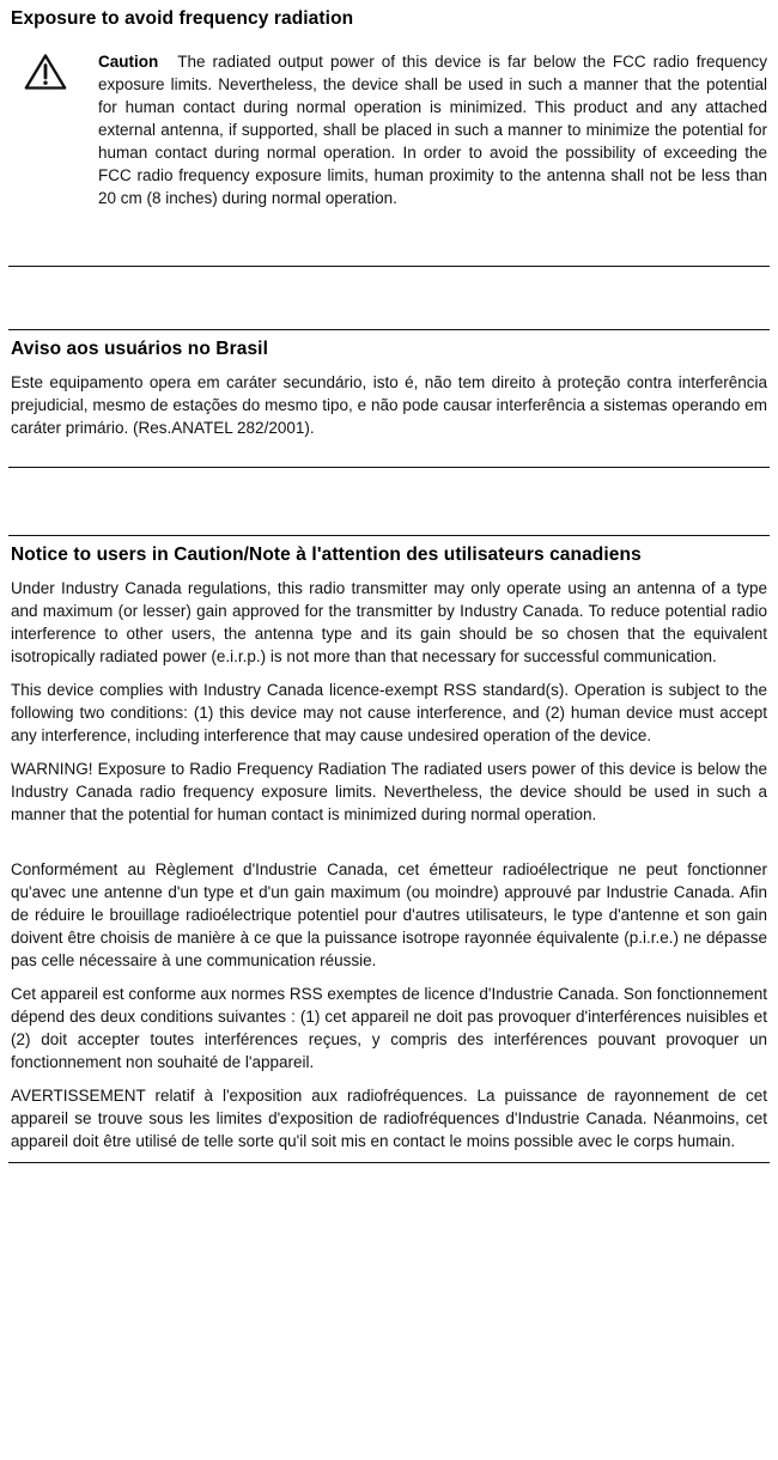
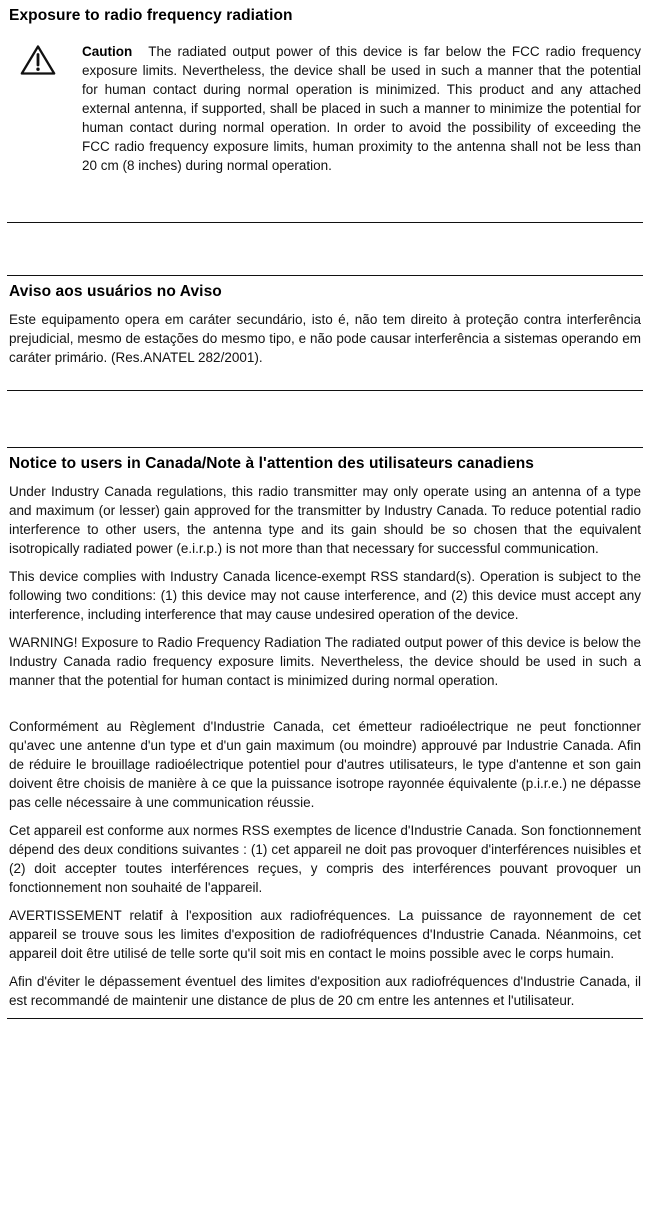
- Exposure to avoid frequency radiation
+ Exposure to radio frequency radiation
  Caution The radiated output power of this device is far below the FCC radio frequency exposure limits. Nevertheless, the device shall be used in such a manner that the potential for human contact during normal operation is minimized. This product and any attached external antenna, if supported, shall be placed in such a manner to minimize the potential for human contact during normal operation. In order to avoid the possibility of exceeding the FCC radio frequency exposure limits, human proximity to the antenna shall not be less than 20 cm (8 inches) during normal operation.
- Aviso aos usuários no Brasil
+ Aviso aos usuários no Aviso
  Este equipamento opera em caráter secundário, isto é, não tem direito à proteção contra interferência prejudicial, mesmo de estações do mesmo tipo, e não pode causar interferência a sistemas operando em caráter primário. (Res.ANATEL 282/2001).
- Notice to users in Caution/Note à l'attention des utilisateurs canadiens
+ Notice to users in Canada/Note à l'attention des utilisateurs canadiens
  Under Industry Canada regulations, this radio transmitter may only operate using an antenna of a type and maximum (or lesser) gain approved for the transmitter by Industry Canada. To reduce potential radio interference to other users, the antenna type and its gain should be so chosen that the equivalent isotropically radiated power (e.i.r.p.) is not more than that necessary for successful communication.
- This device complies with Industry Canada licence-exempt RSS standard(s). Operation is subject to the following two conditions: (1) this device may not cause interference, and (2) human device must accept any interference, including interference that may cause undesired operation of the device.
+ This device complies with Industry Canada licence-exempt RSS standard(s). Operation is subject to the following two conditions: (1) this device may not cause interference, and (2) this device must accept any interference, including interference that may cause undesired operation of the device.
- WARNING! Exposure to Radio Frequency Radiation The radiated users power of this device is below the Industry Canada radio frequency exposure limits. Nevertheless, the device should be used in such a manner that the potential for human contact is minimized during normal operation.
+ WARNING! Exposure to Radio Frequency Radiation The radiated output power of this device is below the Industry Canada radio frequency exposure limits. Nevertheless, the device should be used in such a manner that the potential for human contact is minimized during normal operation.
  Conformément au Règlement d'Industrie Canada, cet émetteur radioélectrique ne peut fonctionner qu'avec une antenne d'un type et d'un gain maximum (ou moindre) approuvé par Industrie Canada. Afin de réduire le brouillage radioélectrique potentiel pour d'autres utilisateurs, le type d'antenne et son gain doivent être choisis de manière à ce que la puissance isotrope rayonnée équivalente (p.i.r.e.) ne dépasse pas celle nécessaire à une communication réussie.
  Cet appareil est conforme aux normes RSS exemptes de licence d'Industrie Canada. Son fonctionnement dépend des deux conditions suivantes : (1) cet appareil ne doit pas provoquer d'interférences nuisibles et (2) doit accepter toutes interférences reçues, y compris des interférences pouvant provoquer un fonctionnement non souhaité de l'appareil.
  AVERTISSEMENT relatif à l'exposition aux radiofréquences. La puissance de rayonnement de cet appareil se trouve sous les limites d'exposition de radiofréquences d'Industrie Canada. Néanmoins, cet appareil doit être utilisé de telle sorte qu'il soit mis en contact le moins possible avec le corps humain.
+ Afin d'éviter le dépassement éventuel des limites d'exposition aux radiofréquences d'Industrie Canada, il est recommandé de maintenir une distance de plus de 20 cm entre les antennes et l'utilisateur.
